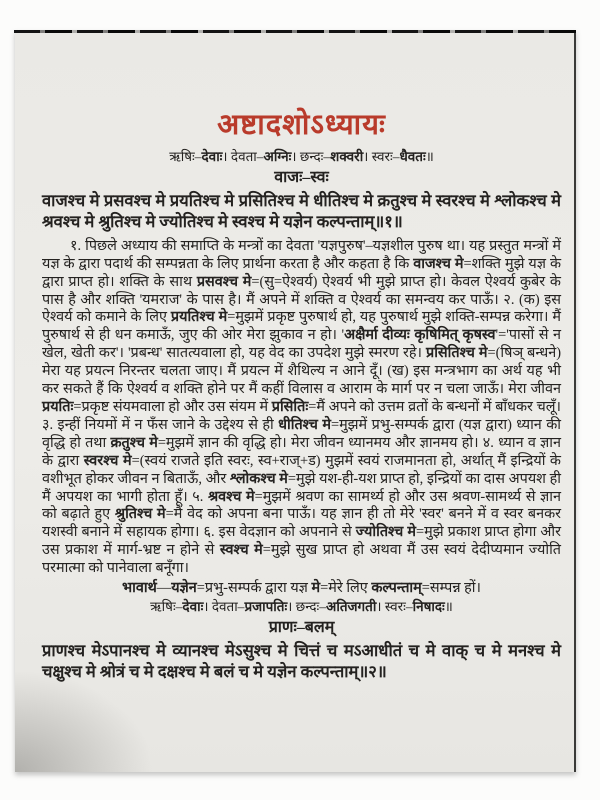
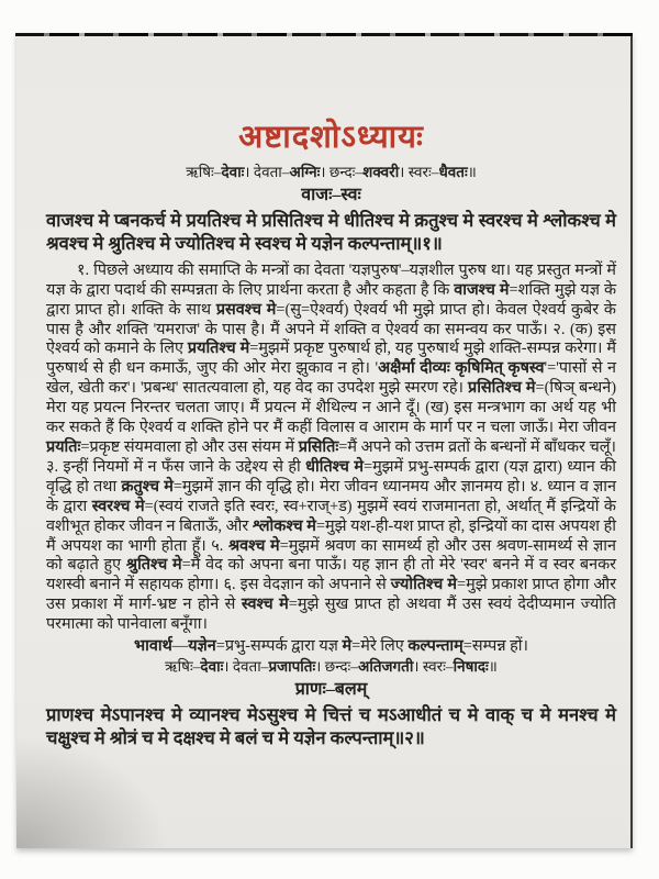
  अष्टादशोऽध्यायः
  ऋषिः–देवाः। देवता–अग्निः। छन्दः–शक्वरी। स्वरः–धैवतः॥
  वाजः–स्वः
- वाजश्च मे प्रसवश्च मे प्रयतिश्च मे प्रसितिश्च मे धीतिश्च मे क्रतुश्च मे स्वरश्च मे श्लोकश्च मे श्रवश्च मे श्रुतिश्च मे ज्योतिश्च मे स्वश्च मे यज्ञेन कल्पन्ताम्॥१॥
+ वाजश्च मे प्बनकर्च मे प्रयतिश्च मे प्रसितिश्च मे धीतिश्च मे क्रतुश्च मे स्वरश्च मे श्लोकश्च मे श्रवश्च मे श्रुतिश्च मे ज्योतिश्च मे स्वश्च मे यज्ञेन कल्पन्ताम्॥१॥
  १. पिछले अध्याय की समाप्ति के मन्त्रों का देवता 'यज्ञपुरुष'–यज्ञशील पुरुष था। यह प्रस्तुत मन्त्रों में यज्ञ के द्वारा पदार्थ की सम्पन्नता के लिए प्रार्थना करता है और कहता है कि वाजश्च मे=शक्ति मुझे यज्ञ के द्वारा प्राप्त हो। शक्ति के साथ प्रसवश्च मे=(सु=ऐश्वर्य) ऐश्वर्य भी मुझे प्राप्त हो। केवल ऐश्वर्य कुबेर के पास है और शक्ति 'यमराज' के पास है। मैं अपने में शक्ति व ऐश्वर्य का समन्वय कर पाऊँ। २. (क) इस ऐश्वर्य को कमाने के लिए प्रयतिश्च मे=मुझमें प्रकृष्ट पुरुषार्थ हो, यह पुरुषार्थ मुझे शक्ति-सम्पन्न करेगा। मैं पुरुषार्थ से ही धन कमाऊँ, जुए की ओर मेरा झुकाव न हो। 'अक्षैर्मा दीव्यः कृषिमित् कृषस्व'='पासों से न खेल, खेती कर'। 'प्रबन्ध' सातत्यवाला हो, यह वेद का उपदेश मुझे स्मरण रहे। प्रसितिश्च मे=(षिञ् बन्धने) मेरा यह प्रयत्न निरन्तर चलता जाए। मैं प्रयत्न में शैथिल्य न आने दूँ। (ख) इस मन्त्रभाग का अर्थ यह भी कर सकते हैं कि ऐश्वर्य व शक्ति होने पर मैं कहीं विलास व आराम के मार्ग पर न चला जाऊँ। मेरा जीवन प्रयतिः=प्रकृष्ट संयमवाला हो और उस संयम में प्रसितिः=मैं अपने को उत्तम व्रतों के बन्धनों में बाँधकर चलूँ। ३. इन्हीं नियमों में न फँस जाने के उद्देश्य से ही धीतिश्च मे=मुझमें प्रभु-सम्पर्क द्वारा (यज्ञ द्वारा) ध्यान की वृद्धि हो तथा क्रतुश्च मे=मुझमें ज्ञान की वृद्धि हो। मेरा जीवन ध्यानमय और ज्ञानमय हो। ४. ध्यान व ज्ञान के द्वारा स्वरश्च मे=(स्वयं राजते इति स्वरः, स्व+राज्+ड) मुझमें स्वयं राजमानता हो, अर्थात् मैं इन्द्रियों के वशीभूत होकर जीवन न बिताऊँ, और श्लोकश्च मे=मुझे यश-ही-यश प्राप्त हो, इन्द्रियों का दास अपयश ही मैं अपयश का भागी होता हूँ। ५. श्रवश्च मे=मुझमें श्रवण का सामर्थ्य हो और उस श्रवण-सामर्थ्य से ज्ञान को बढ़ाते हुए श्रुतिश्च मे=मैं वेद को अपना बना पाऊँ। यह ज्ञान ही तो मेरे 'स्वर' बनने में व स्वर बनकर यशस्वी बनाने में सहायक होगा। ६. इस वेदज्ञान को अपनाने से ज्योतिश्च मे=मुझे प्रकाश प्राप्त होगा और उस प्रकाश में मार्ग-भ्रष्ट न होने से स्वश्च मे=मुझे सुख प्राप्त हो अथवा मैं उस स्वयं देदीप्यमान ज्योति परमात्मा को पानेवाला बनूँगा।
  भावार्थ—यज्ञेन=प्रभु-सम्पर्क द्वारा यज्ञ मे=मेरे लिए कल्पन्ताम्=सम्पन्न हों।
  ऋषिः–देवाः। देवता–प्रजापतिः। छन्दः–अतिजगती। स्वरः–निषादः॥
  प्राणः–बलम्
  प्राणश्च मेऽपानश्च मे व्यानश्च मेऽसुश्च मे चित्तं च मऽआधीतं च मे वाक् च मे मनश्च मे क्षश्च मे बलं च मे यज्ञेन कल्पन्ताम्॥२॥
